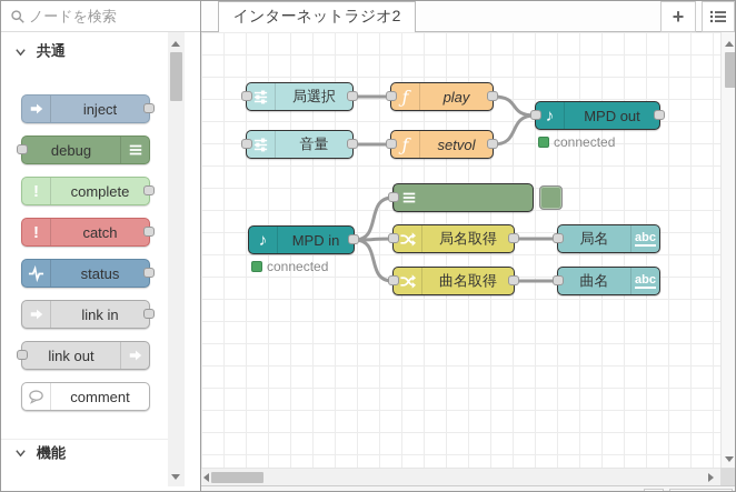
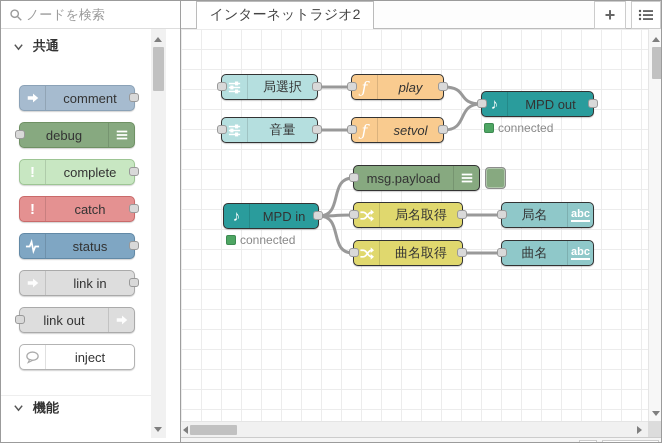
  ノードを検索
  共通
- inject
+ comment
  debug
  !
  complete
  !
  catch
  status
  link in
  link out
- comment
+ inject
  機能
  インターネットラジオ2
  +
  局選択
  音量
  ƒ
  play
  ƒ
  setvol
  ♪
  MPD out
  connected
+ msg.payload
  ♪
  MPD in
  connected
  局名取得
  曲名取得
  局名
  abc
  曲名
  abc
